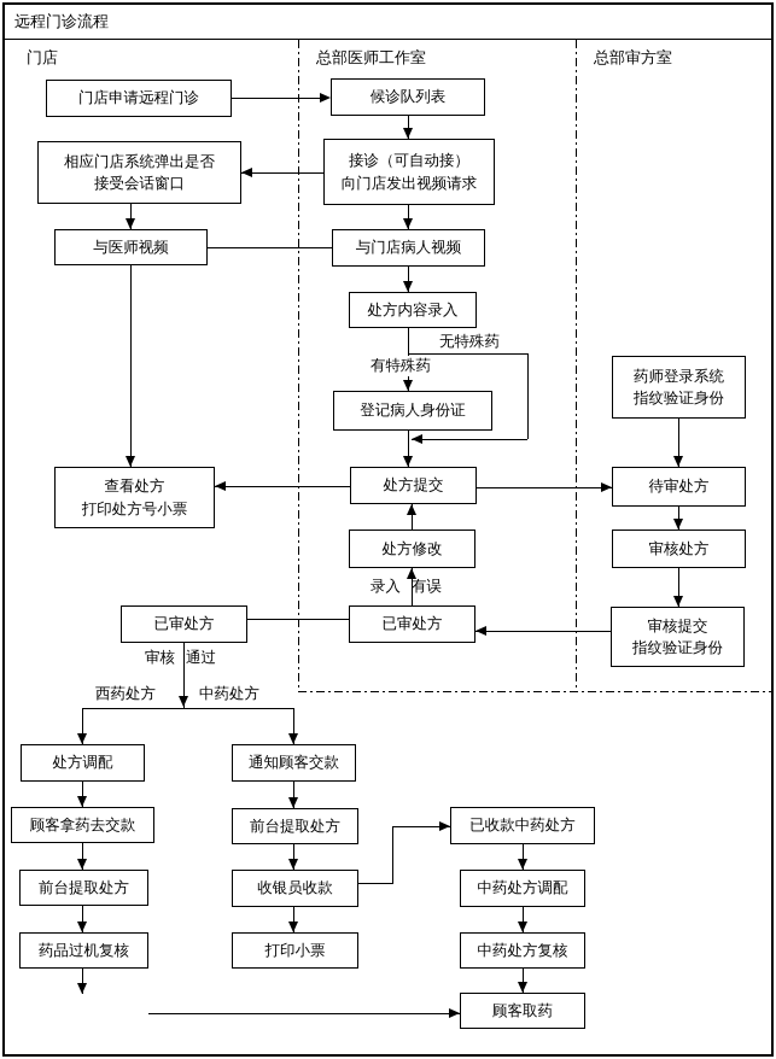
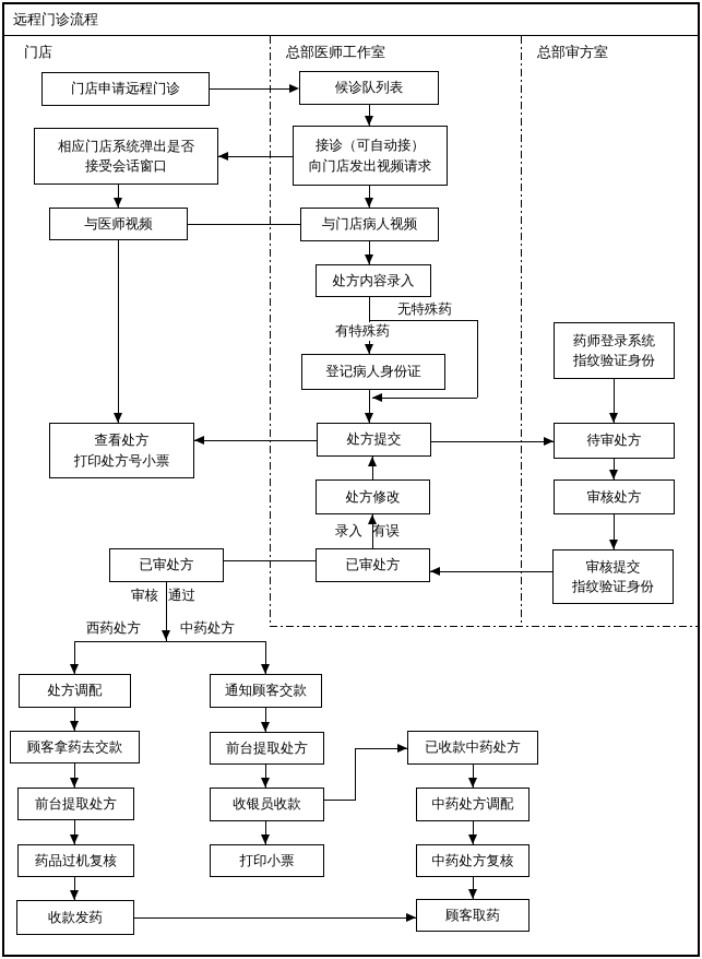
  远程门诊流程
  门店
  总部医师工作室
  总部审方室
  门店申请远程门诊
  候诊队列表
  相应门店系统弹出是否
  接受会话窗口
  接诊（可自动接）
  向门店发出视频请求
  与医师视频
  与门店病人视频
  处方内容录入
  登记病人身份证
  处方提交
  药师登录系统
  指纹验证身份
  待审处方
  审核处方
  查看处方
  打印处方号小票
  处方修改
  已审处方
  已审处方
  审核提交
  指纹验证身份
  处方调配
  通知顾客交款
  顾客拿药去交款
  前台提取处方
  药品过机复核
+ 收款发药
  前台提取处方
  收银员收款
  打印小票
  已收款中药处方
  中药处方调配
  中药处方复核
  顾客取药
  无特殊药
  有特殊药
  录入
  有误
  审核
  通过
  西药处方
  中药处方
